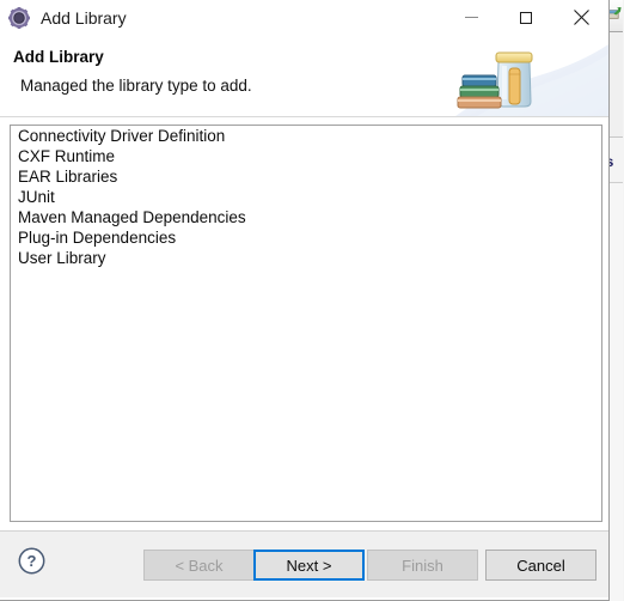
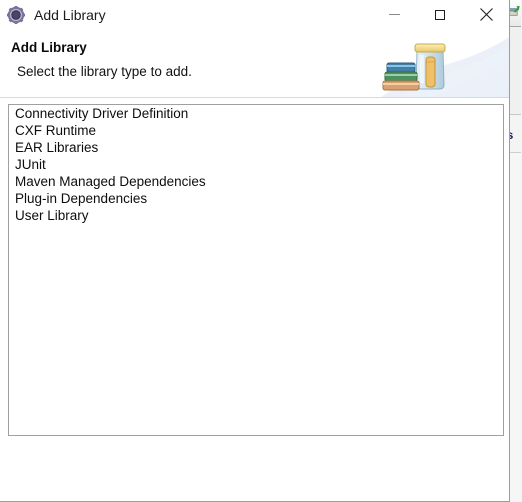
  Add Library
  Add Library
- Managed the library type to add.
+ Select the library type to add.
  Connectivity Driver Definition
  CXF Runtime
  EAR Libraries
  JUnit
  Maven Managed Dependencies
  Plug-in Dependencies
  User Library
- ?
- < Back
- Next >
- Finish
- Cancel
